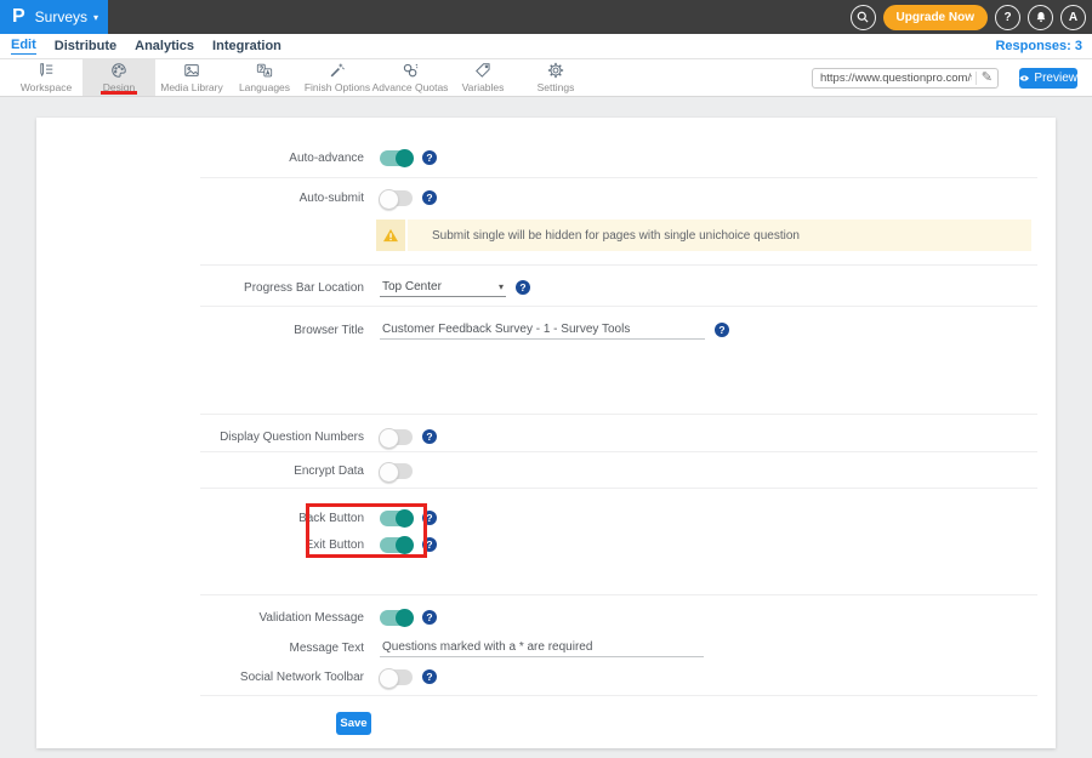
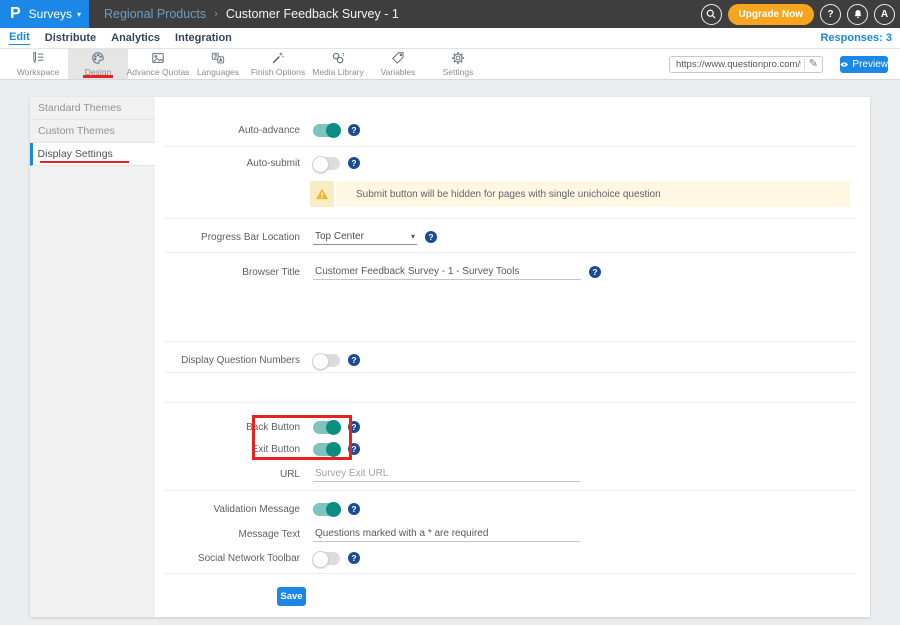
  P
  Surveys
  ▾
+ Regional Products
+ ›
+ Customer Feedback Survey - 1
  Upgrade Now
  ?
  A
  Edit
  Distribute
  Analytics
  Integration
  Responses: 3
  Workspace
  Design
- Media Library
+ Advance Quotas
  Languages
  Finish Options
- Advance Quotas
+ Media Library
  Variables
  Settings
  https://www.questionpro.com/
  ✎
  Preview
+ Standard Themes
+ Custom Themes
+ Display Settings
  Auto-advance
  ?
  Auto-submit
  ?
- Submit single will be hidden for pages with single unichoice question
+ Submit button will be hidden for pages with single unichoice question
  Progress Bar Location
  Top Center
  ▾
  ?
  Browser Title
  Customer Feedback Survey - 1 - Survey Tools
  ?
  Display Question Numbers
  ?
- Encrypt Data
  Back Button
  ?
  Exit Button
  ?
+ URL
+ Survey Exit URL
  Validation Message
  ?
  Message Text
  Questions marked with a * are required
  Social Network Toolbar
  ?
  Save
